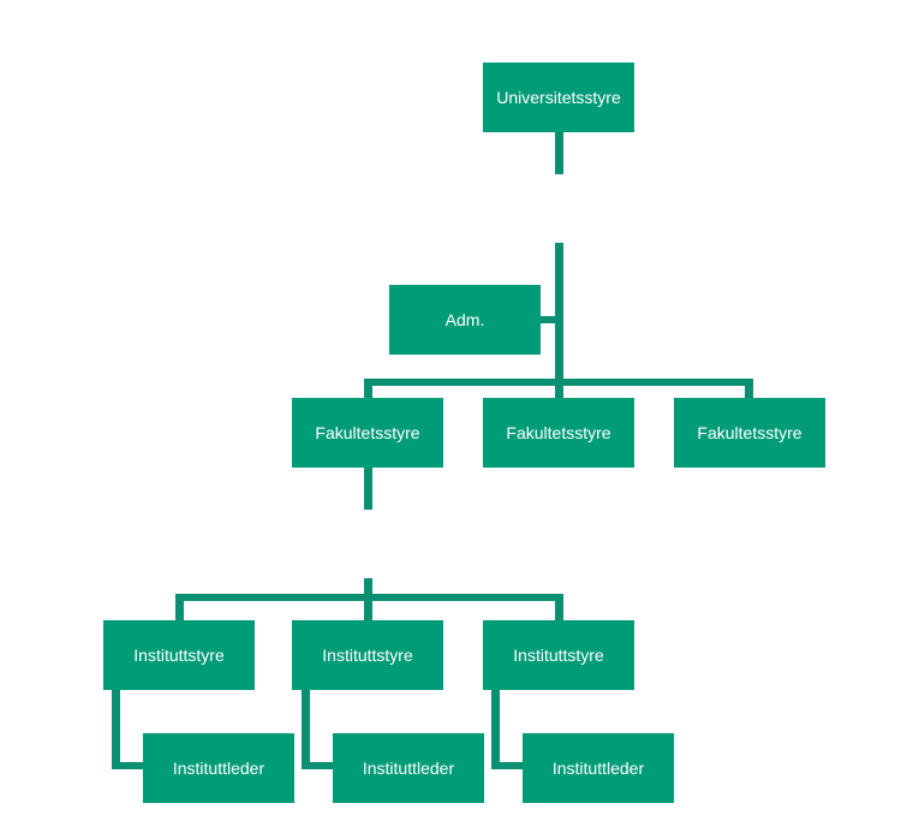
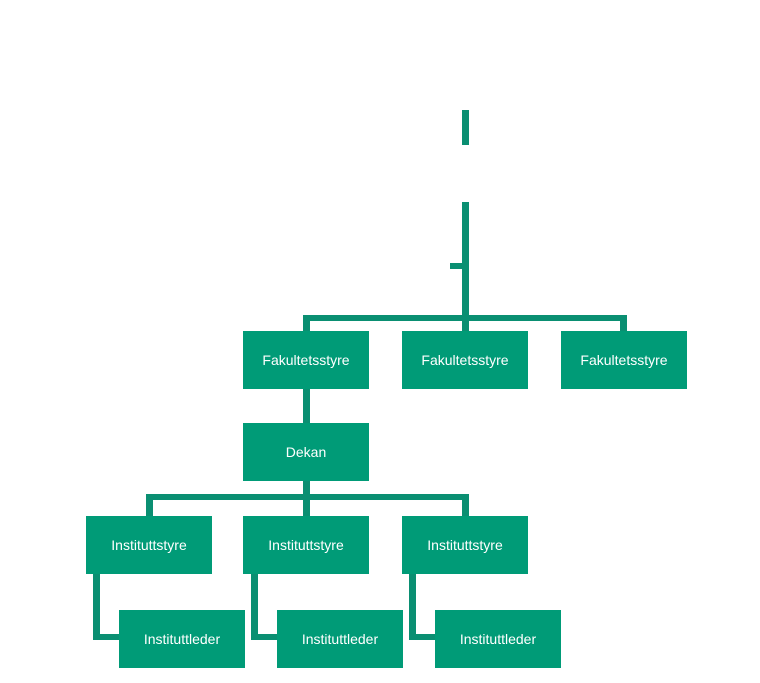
- Universitetsstyre
- Adm.
  Fakultetsstyre
  Fakultetsstyre
  Fakultetsstyre
+ Dekan
  Instituttstyre
  Instituttstyre
  Instituttstyre
  Instituttleder
  Instituttleder
  Instituttleder
